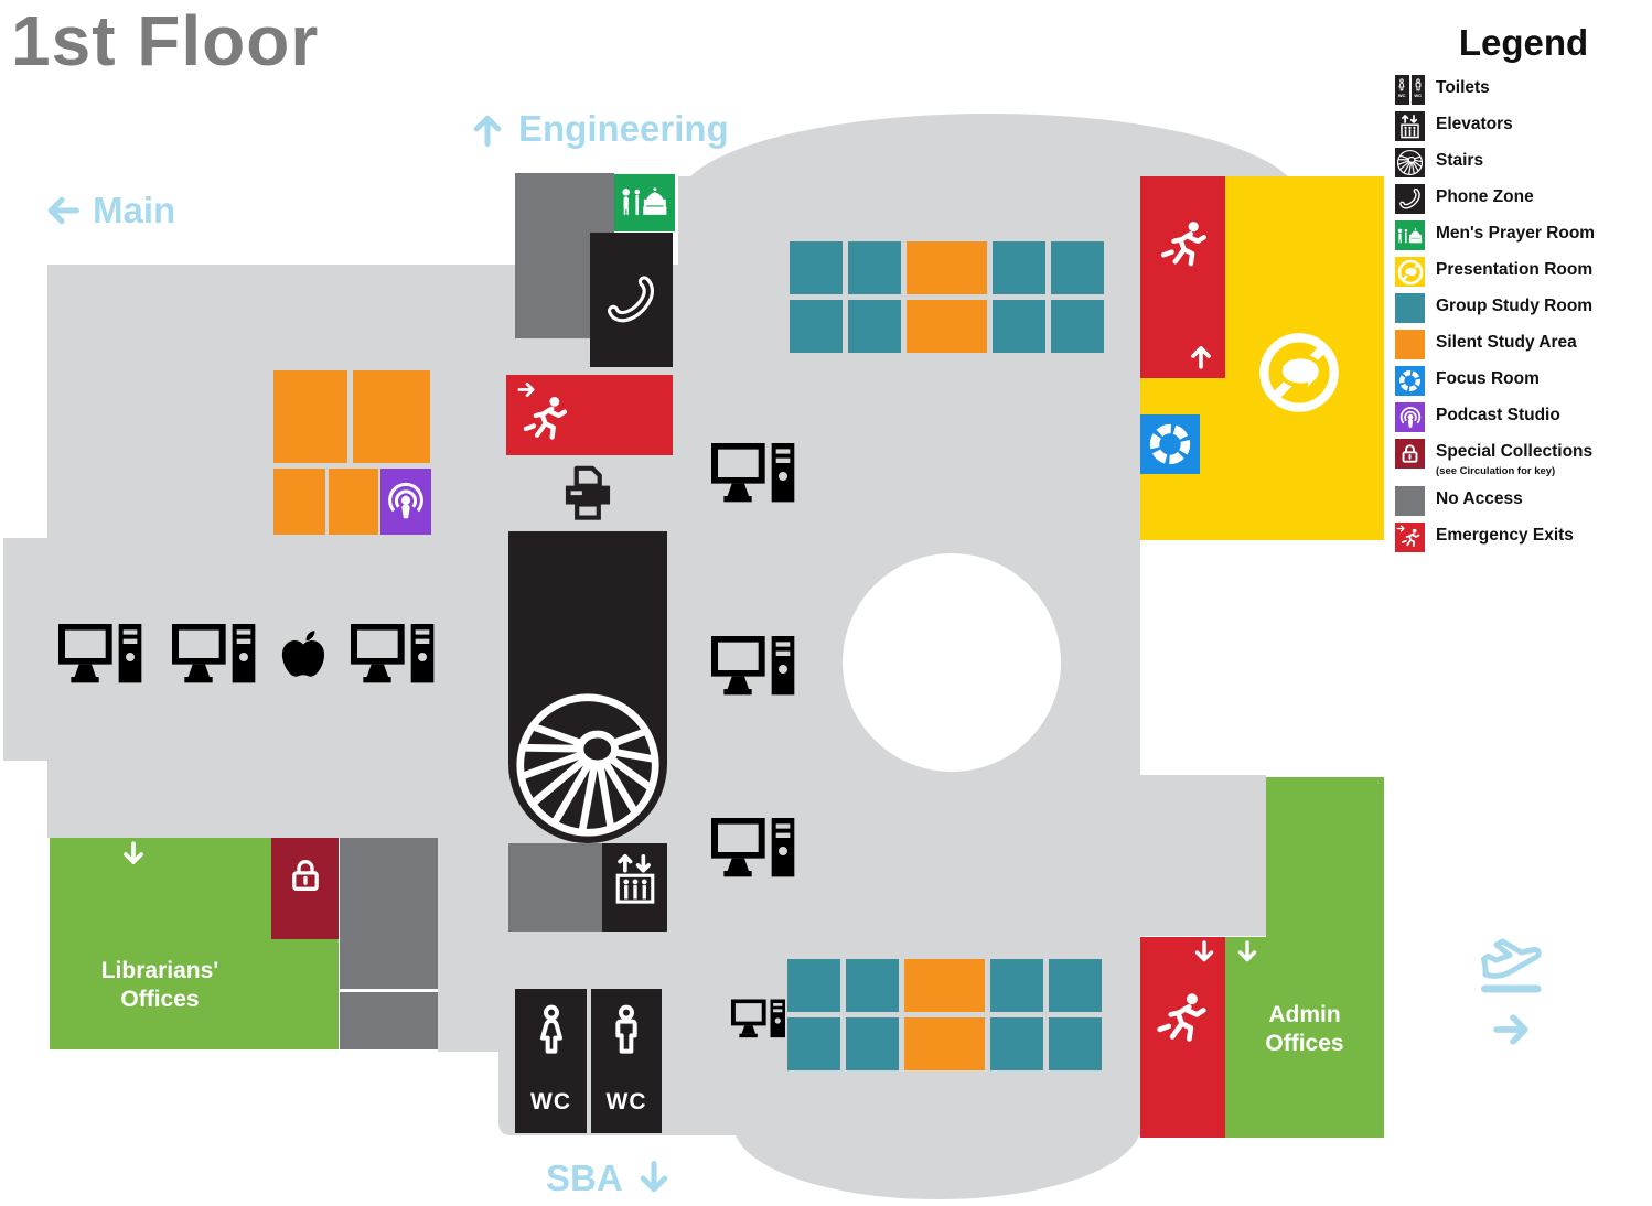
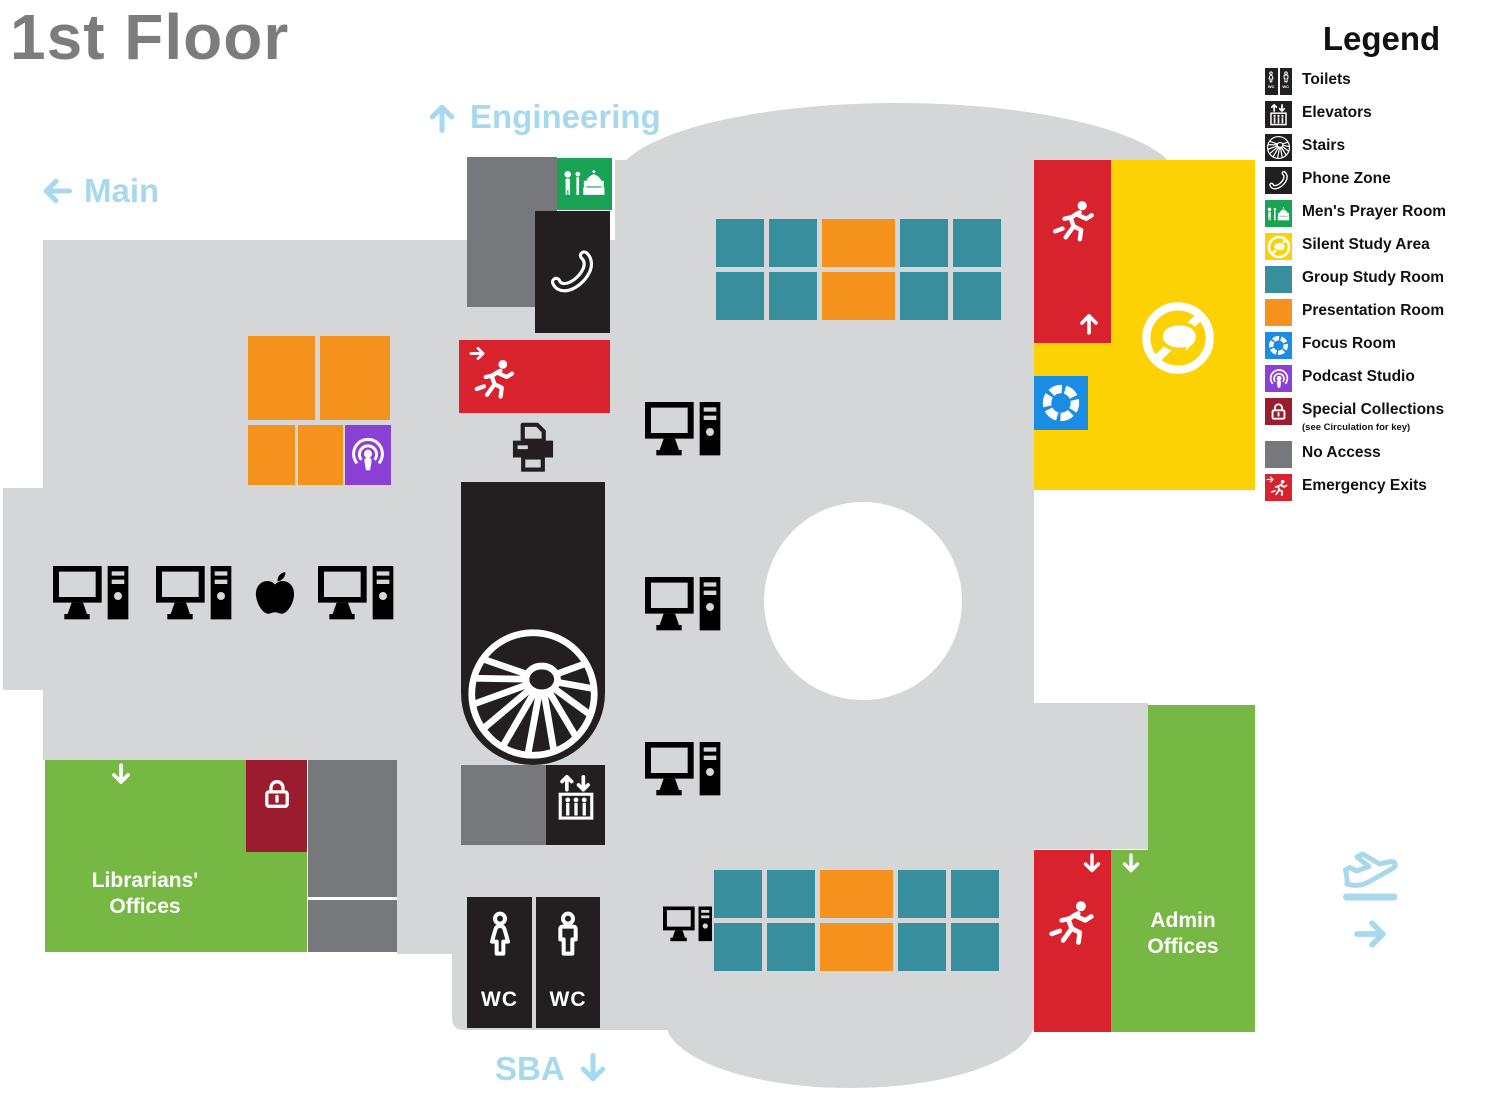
  1st Floor
  Main
  Engineering
  SBA
  Librarians'
  Offices
  WC
  WC
  Admin
  Offices
  Legend
  Toilets
  Elevators
  Stairs
  Phone Zone
  Men's Prayer Room
- Presentation Room
+ Silent Study Area
  Group Study Room
- Silent Study Area
+ Presentation Room
  Focus Room
  Podcast Studio
  Special Collections
  (see Circulation for key)
  No Access
  Emergency Exits
